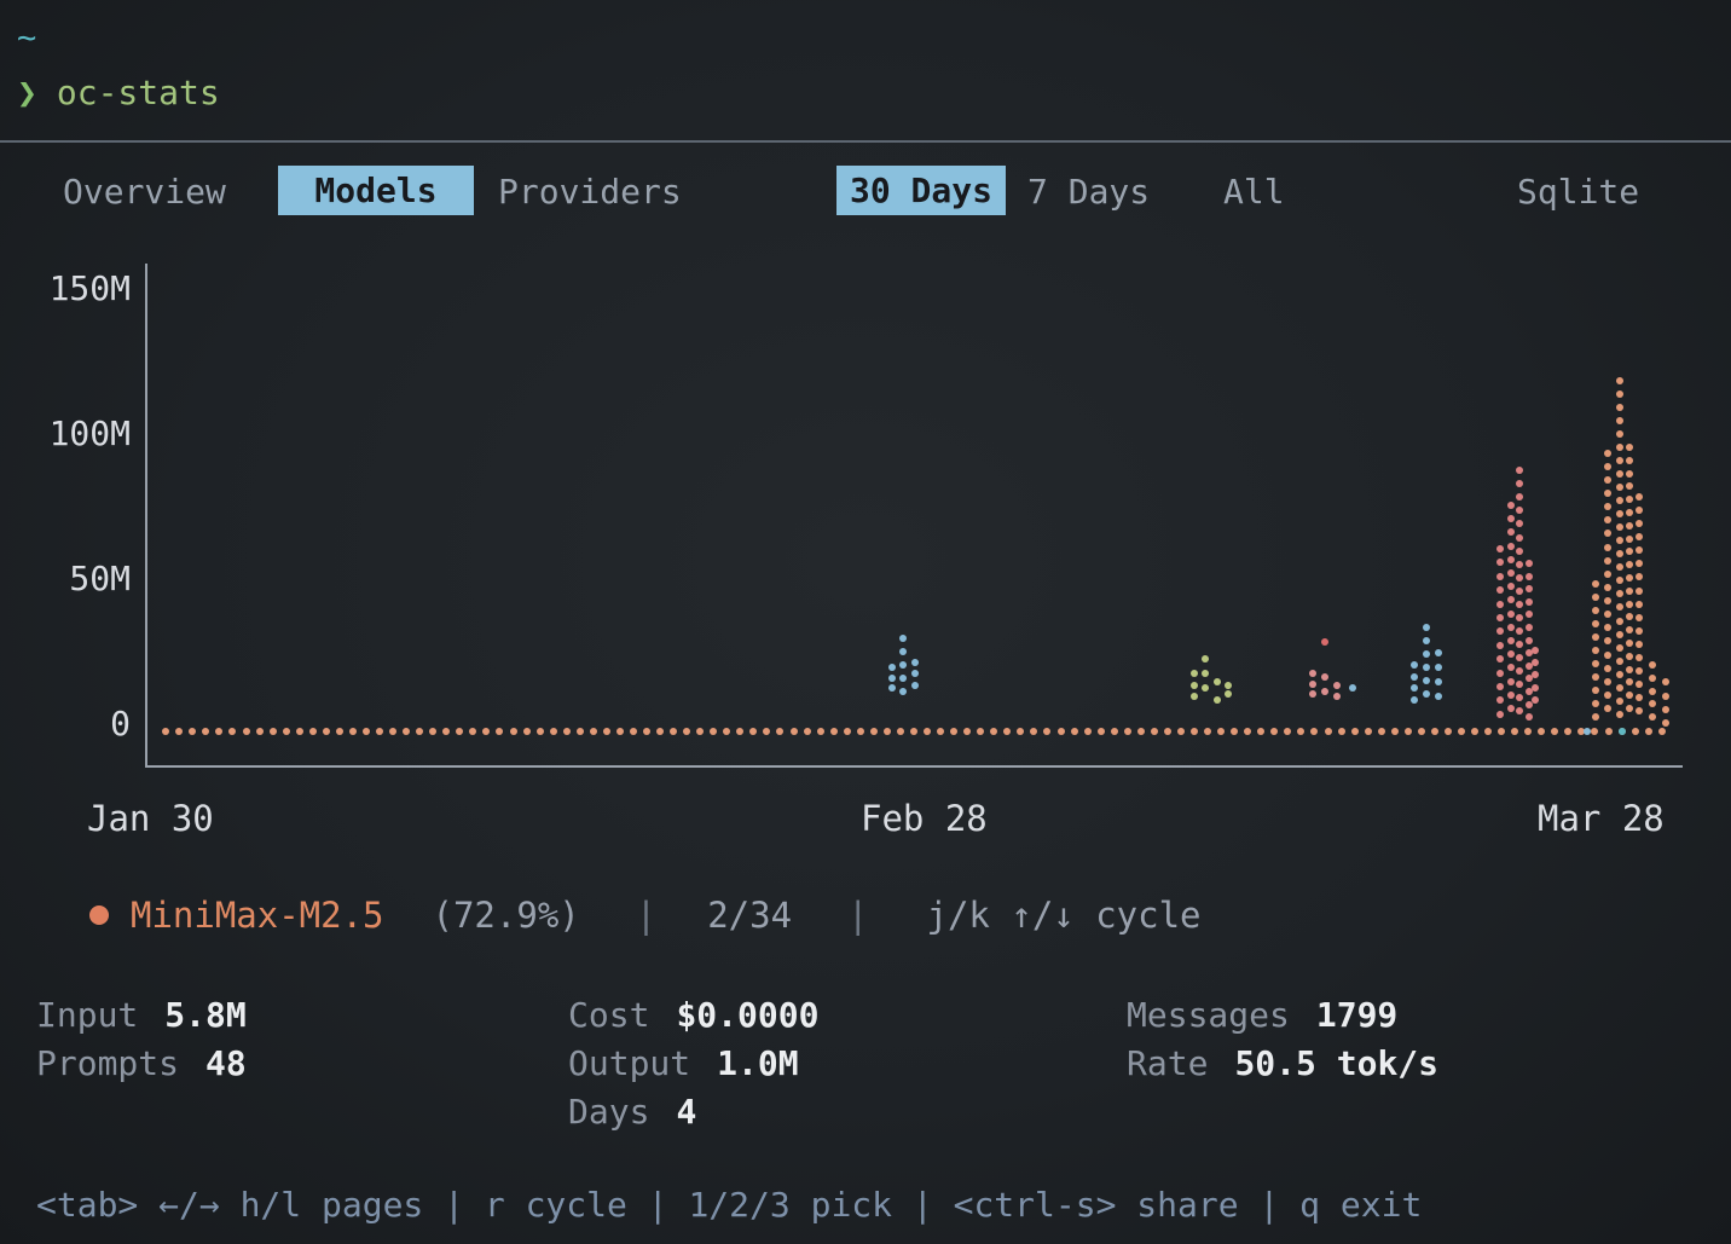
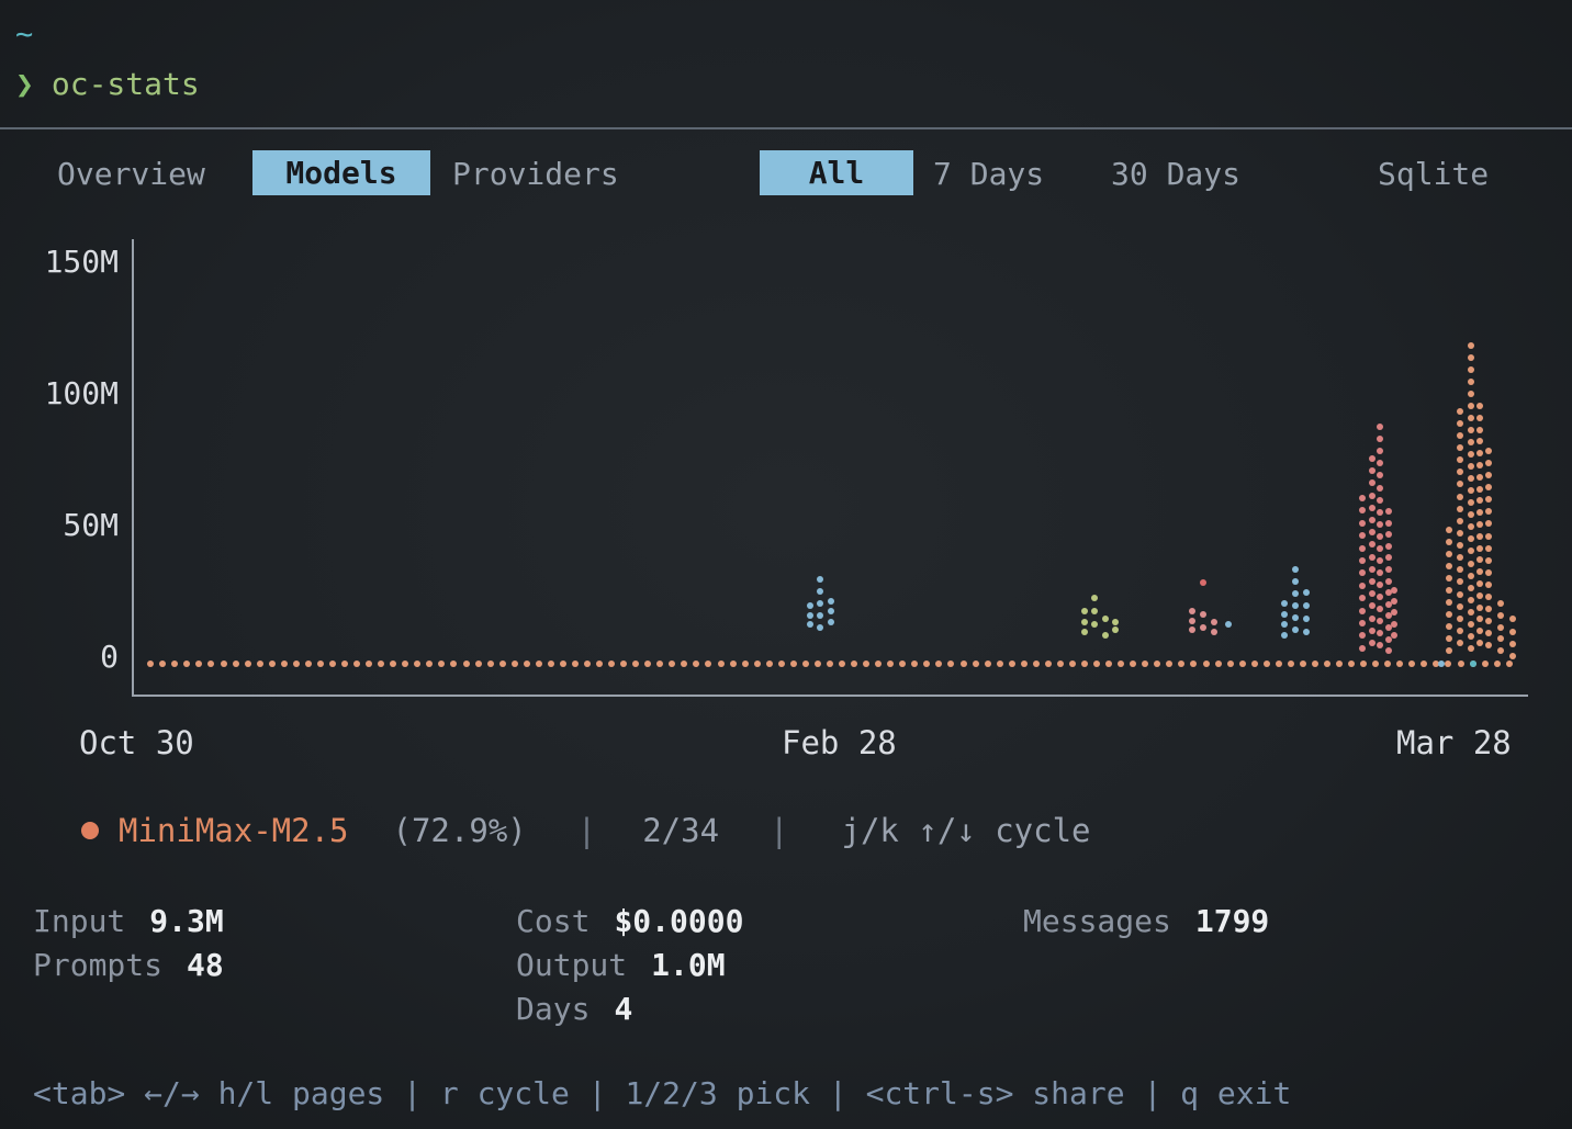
  ~
  ❯ oc-stats
  Overview
  Models
  Providers
- 30 Days
+ All
  7 Days
- All
+ 30 Days
  Sqlite
  150M
  100M
  50M
  0
- Jan 30
+ Oct 30
  Feb 28
  Mar 28
  MiniMax-M2.5
  (72.9%)
  |
  2/34
  |
  j/k ↑/↓ cycle
- Input 5.8M
+ Input 9.3M
  Prompts 48
  Cost $0.0000
  Output 1.0M
  Days 4
  Messages 1799
- Rate 50.5 tok/s
  <tab> ←/→ h/l pages | r cycle | 1/2/3 pick | <ctrl-s> share | q exit
